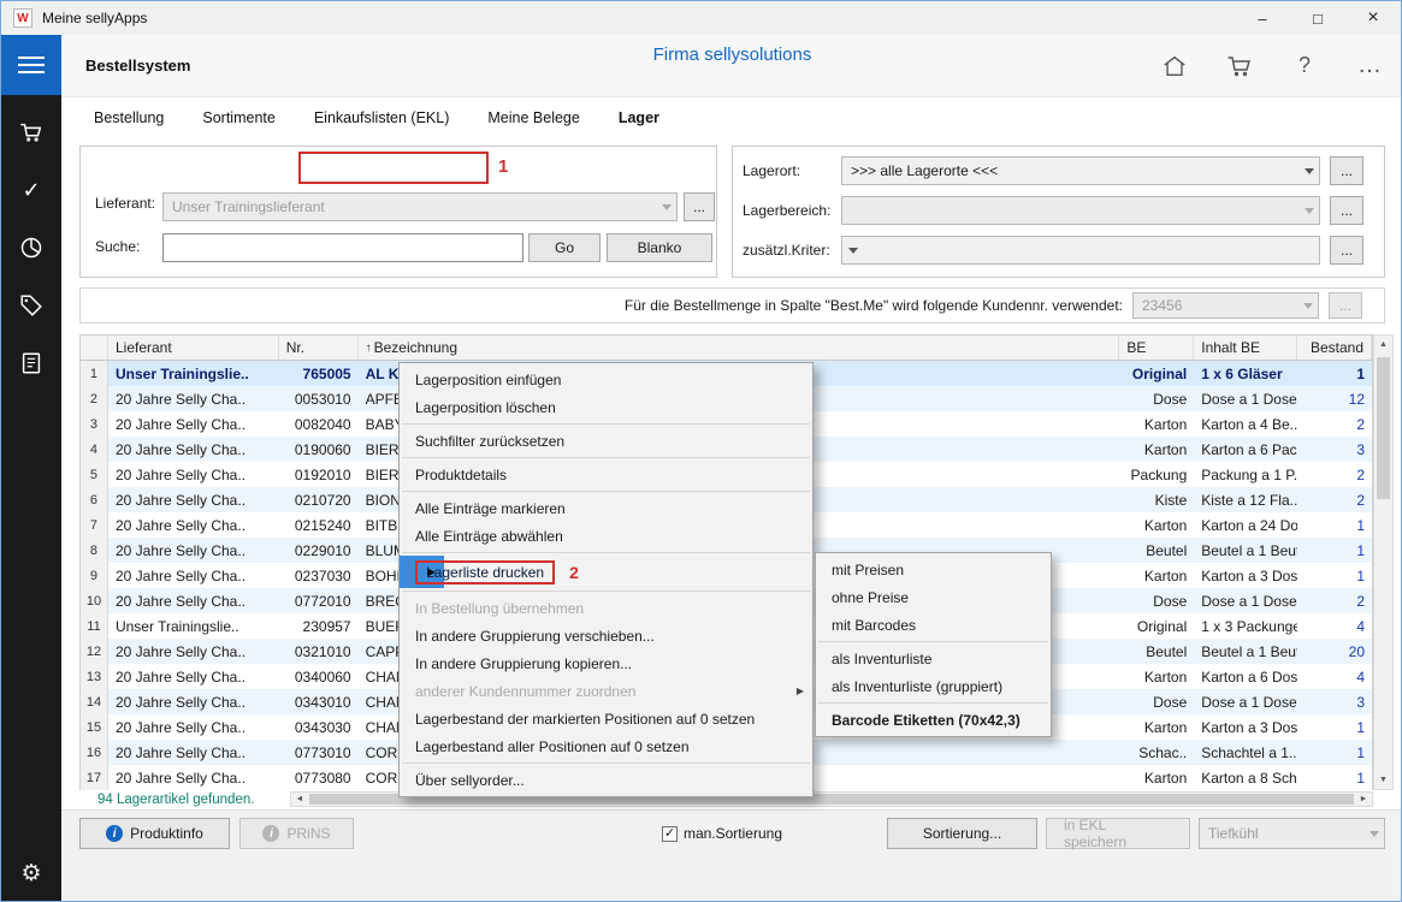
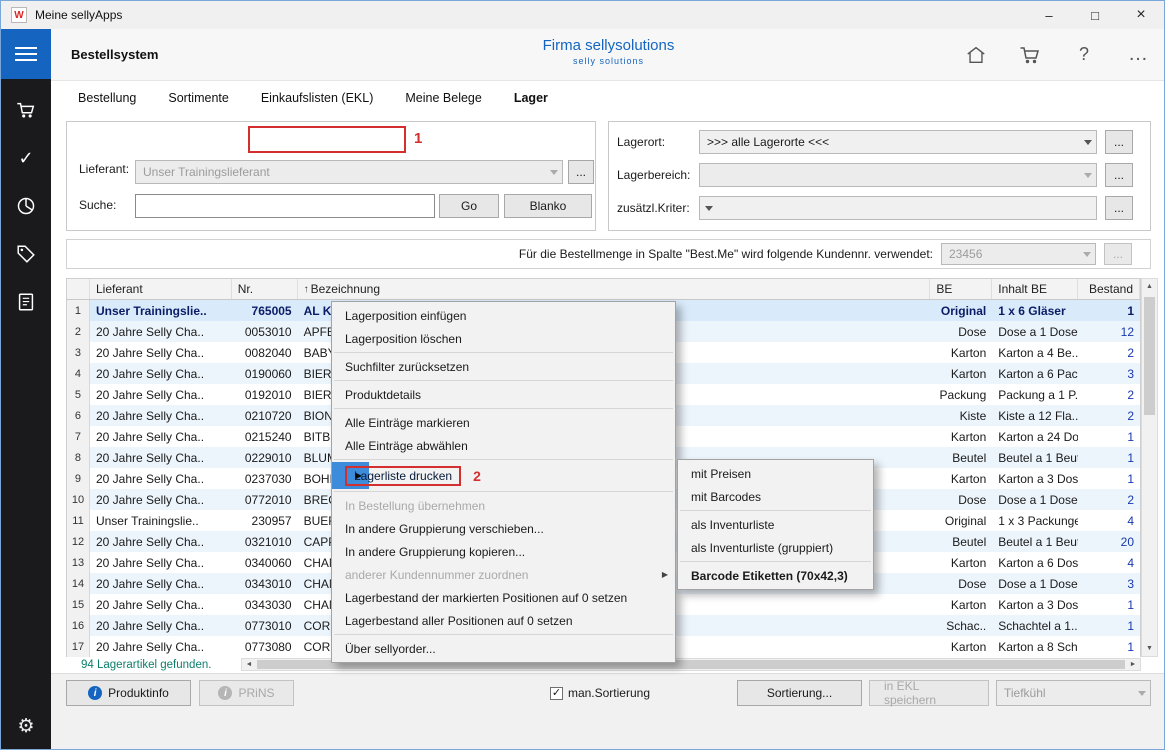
  W
  Meine sellyApps
  –
  □
  ×
  Bestellsystem
  Firma sellysolutions
+ selly solutions
  ?
  …
  ✓
  ⚙
  Bestellung
  Sortimente
  Einkaufslisten (EKL)
  Meine Belege
  Lager
  Lieferant:
  Unser Trainingslieferant
  ...
  Suche:
  Go
  Blanko
  Lagerort:
  >>> alle Lagerorte <<<
  ...
  Lagerbereich:
  ...
  zusätzl.Kriter:
  ...
  Für die Bestellmenge in Spalte "Best.Me" wird folgende Kundennr. verwendet:
  23456
  ...
  Lieferant
  Nr.
  ↑
  Bezeichnung
  BE
  Inhalt BE
  Bestand
  1
  Unser Trainingslie..
  765005
  Original
  1 x 6 Gläser
  1
  2
  20 Jahre Selly Cha..
  0053010
  Dose
  Dose a 1 Dose
  12
  3
  20 Jahre Selly Cha..
  0082040
  Karton
  Karton a 4 Be..
  2
  4
  20 Jahre Selly Cha..
  0190060
  BIER
  Karton
  Karton a 6 Pac
  3
  5
  20 Jahre Selly Cha..
  0192010
  BIER
  Packung
  Packung a 1 P.
  2
  6
  20 Jahre Selly Cha..
  0210720
  BION
  Kiste
  Kiste a 12 Fla..
  2
  7
  20 Jahre Selly Cha..
  0215240
  BITB
  Karton
  Karton a 24 Do
  1
  8
  20 Jahre Selly Cha..
  0229010
  Beutel
  Beutel a 1 Beu
  1
  9
  20 Jahre Selly Cha..
  0237030
  BOH
  Karton
  Karton a 3 Dos
  1
  10
  20 Jahre Selly Cha..
  0772010
  BRE
  Dose
  Dose a 1 Dose
  2
  11
  Unser Trainingslie..
  230957
  Original
  1 x 3 Packunge
  4
  12
  20 Jahre Selly Cha..
  0321010
  Beutel
  Beutel a 1 Beu
  20
  13
  20 Jahre Selly Cha..
  0340060
  CHA
  Karton
  Karton a 6 Dos
  4
  14
  20 Jahre Selly Cha..
  0343010
  CHA
  Dose
  Dose a 1 Dose
  3
  15
  20 Jahre Selly Cha..
  0343030
  CHA
  Karton
  Karton a 3 Dos
  1
  16
  20 Jahre Selly Cha..
  0773010
  COR
  Schac..
  Schachtel a 1..
  1
  17
  20 Jahre Selly Cha..
  0773080
  COR
  Karton
  Karton a 8 Sch
  1
  94 Lagerartikel gefunden.
  i
  Produktinfo
  i
  PRiNS
  ✓
  man.Sortierung
  Sortierung...
  in EKL speichern
  Tiefkühl
  Lagerposition einfügen
  Lagerposition löschen
  Suchfilter zurücksetzen
  Produktdetails
  Alle Einträge markieren
  Alle Einträge abwählen
  Lagerliste drucken
  2
  ▶
  In Bestellung übernehmen
  In andere Gruppierung verschieben...
  In andere Gruppierung kopieren...
  anderer Kundennummer zuordnen
  ▶
  Lagerbestand der markierten Positionen auf 0 setzen
  Lagerbestand aller Positionen auf 0 setzen
  Über sellyorder...
  mit Preisen
- ohne Preise
  mit Barcodes
  als Inventurliste
  als Inventurliste (gruppiert)
  Barcode Etiketten (70x42,3)
  1
